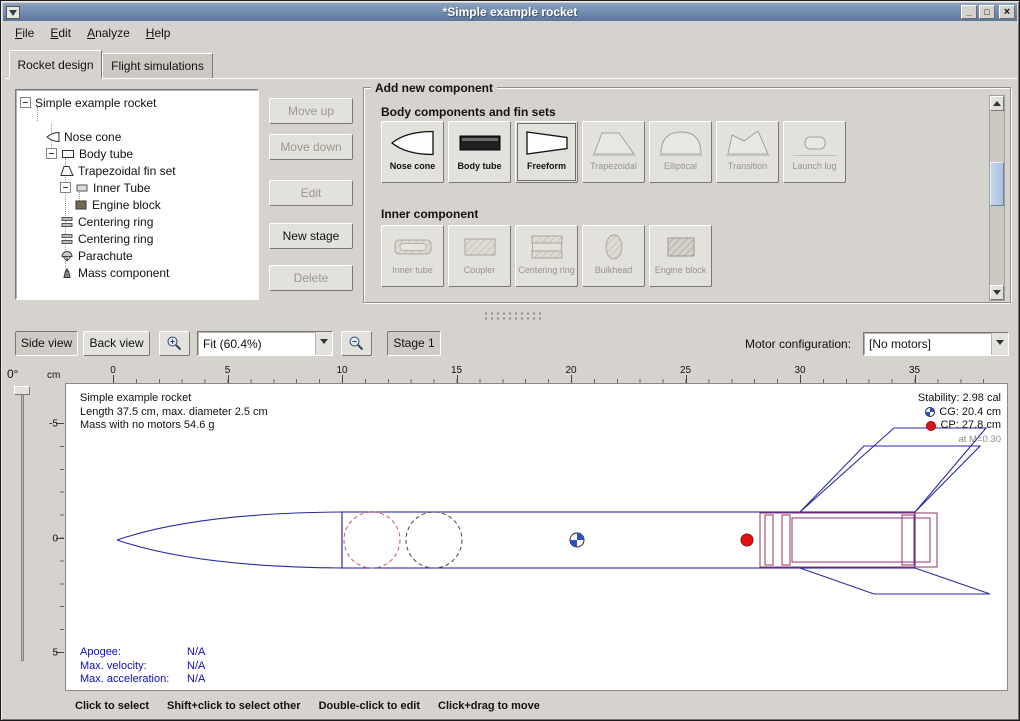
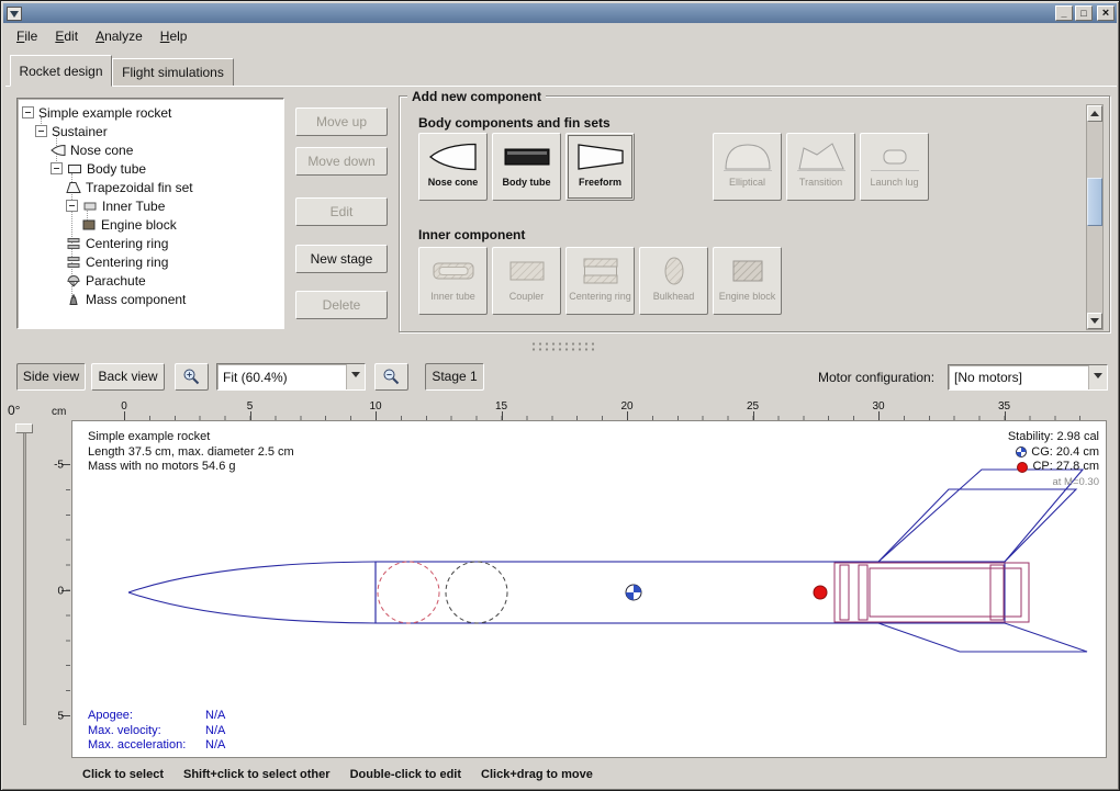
- *Simple example rocket
  _
  □
  ×
  File
  Edit
  Analyze
  Help
  Rocket design
  Flight simulations
  Simple example rocket
+ Sustainer
  Nose cone
  Body tube
  Trapezoidal fin set
  Inner Tube
  Engine block
  Centering ring
  Centering ring
  Parachute
  Mass component
  Move up
  Move down
  Edit
  New stage
  Delete
  Add new component
  Body components and fin sets
  Nose cone
  Body tube
  Freeform
- Trapezoidal
  Elliptical
  Transition
  Launch lug
  Inner component
  Inner tube
  Coupler
  Centering ring
  Bulkhead
  Engine block
  Side view
  Back view
  Fit (60.4%)
  Stage 1
  Motor configuration:
  [No motors]
  0°
  cm
  0
  5
  10
  15
  20
  25
  30
  35
  -5
  0
  5
  Simple example rocket
  Length 37.5 cm, max. diameter 2.5 cm
  Mass with no motors 54.6 g
  Stability: 2.98 cal
  CG: 20.4 cm
  CP: 27.8 cm
  at M=0.30
  Apogee:
  N/A
  Max. velocity:
  N/A
  Max. acceleration:
  N/A
  Click to select
  Shift+click to select other
  Double-click to edit
  Click+drag to move
